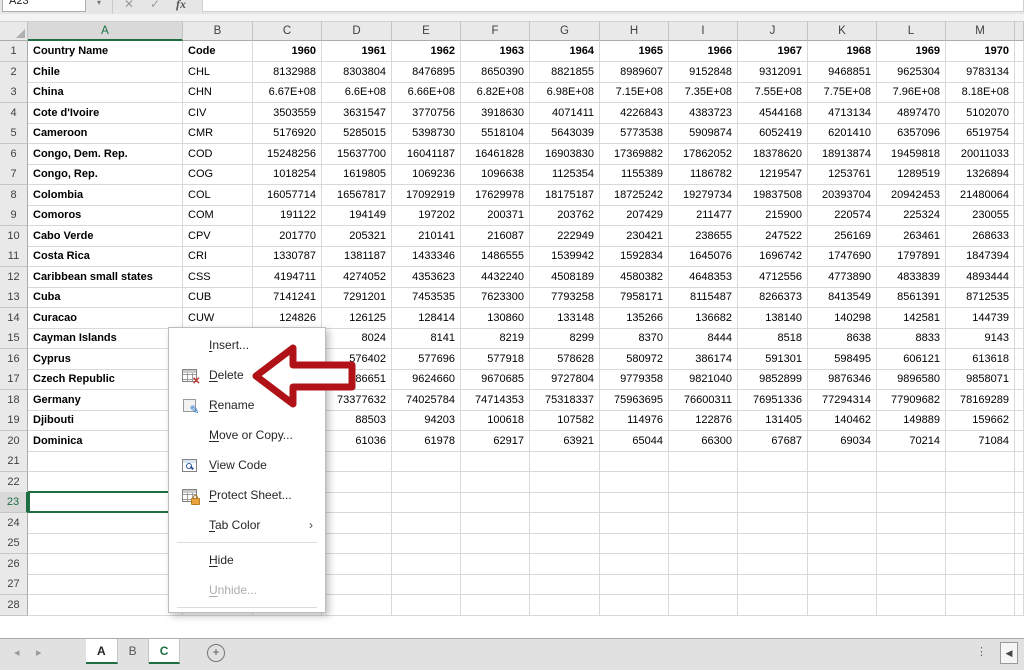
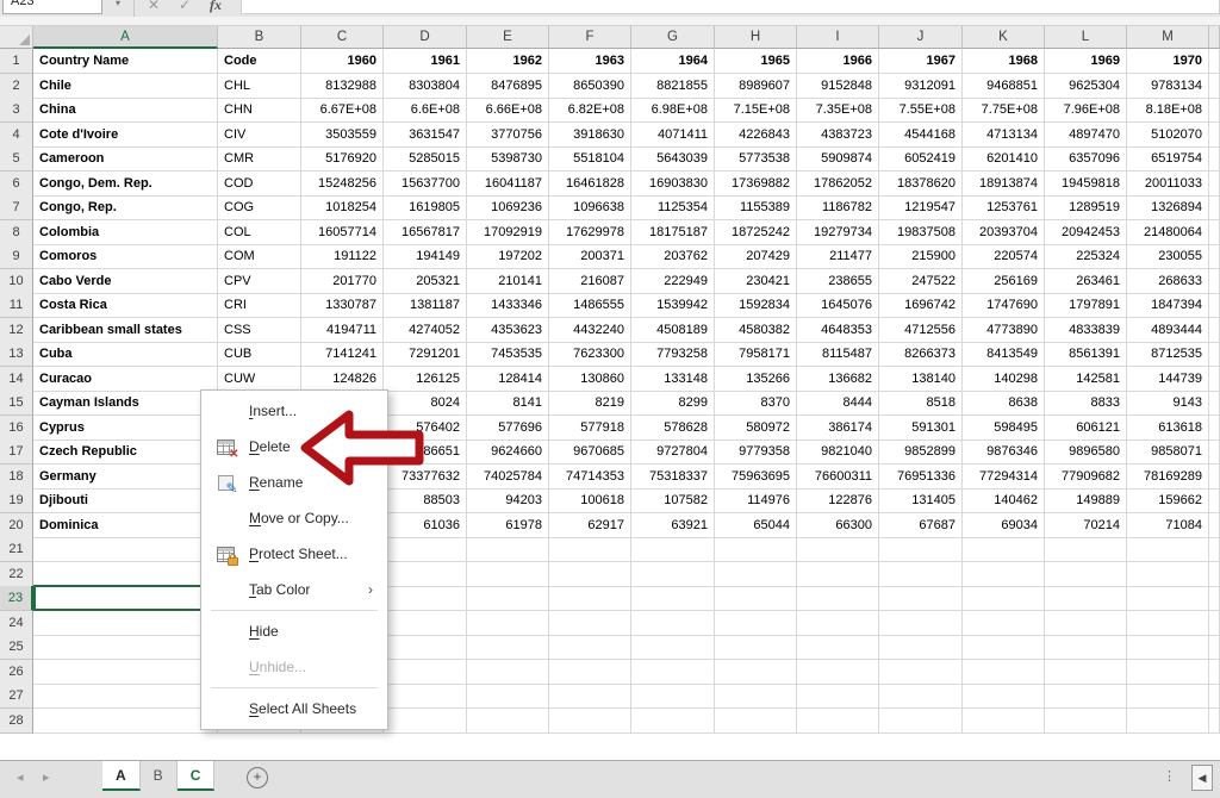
  A23
  ▾
  ✕
  ✓
  fx
  A
  B
  C
  D
  E
  F
  G
  H
  I
  J
  K
  L
  M
  1
  Country Name
  Code
  1960
  1961
  1962
  1963
  1964
  1965
  1966
  1967
  1968
  1969
  1970
  2
  Chile
  CHL
  8132988
  8303804
  8476895
  8650390
  8821855
  8989607
  9152848
  9312091
  9468851
  9625304
  9783134
  3
  China
  CHN
  6.67E+08
  6.6E+08
  6.66E+08
  6.82E+08
  6.98E+08
  7.15E+08
  7.35E+08
  7.55E+08
  7.75E+08
  7.96E+08
  8.18E+08
  4
  Cote d'Ivoire
  CIV
  3503559
  3631547
  3770756
  3918630
  4071411
  4226843
  4383723
  4544168
  4713134
  4897470
  5102070
  5
  Cameroon
  CMR
  5176920
  5285015
  5398730
  5518104
  5643039
  5773538
  5909874
  6052419
  6201410
  6357096
  6519754
  6
  Congo, Dem. Rep.
  COD
  15248256
  15637700
  16041187
  16461828
  16903830
  17369882
  17862052
  18378620
  18913874
  19459818
  20011033
  7
  Congo, Rep.
  COG
  1018254
  1619805
  1069236
  1096638
  1125354
  1155389
  1186782
  1219547
  1253761
  1289519
  1326894
  8
  Colombia
  COL
  16057714
  16567817
  17092919
  17629978
  18175187
  18725242
  19279734
  19837508
  20393704
  20942453
  21480064
  9
  Comoros
  COM
  191122
  194149
  197202
  200371
  203762
  207429
  211477
  215900
  220574
  225324
  230055
  10
  Cabo Verde
  CPV
  201770
  205321
  210141
  216087
  222949
  230421
  238655
  247522
  256169
  263461
  268633
  11
  Costa Rica
  CRI
  1330787
  1381187
  1433346
  1486555
  1539942
  1592834
  1645076
  1696742
  1747690
  1797891
  1847394
  12
  Caribbean small states
  CSS
  4194711
  4274052
  4353623
  4432240
  4508189
  4580382
  4648353
  4712556
  4773890
  4833839
  4893444
  13
  Cuba
  CUB
  7141241
  7291201
  7453535
  7623300
  7793258
  7958171
  8115487
  8266373
  8413549
  8561391
  8712535
  14
  Curacao
  CUW
  124826
  126125
  128414
  130860
  133148
  135266
  136682
  138140
  140298
  142581
  144739
  15
  Cayman Islands
  8024
  8141
  8219
  8299
  8370
  8444
  8518
  8638
  8833
  9143
  16
  Cyprus
  576402
  577696
  577918
  578628
  580972
  386174
  591301
  598495
  606121
  613618
  17
  Czech Republic
  86651
  9624660
  9670685
  9727804
  9779358
  9821040
  9852899
  9876346
  9896580
  9858071
  18
  Germany
  73377632
  74025784
  74714353
  75318337
  75963695
  76600311
  76951336
  77294314
  77909682
  78169289
  19
  Djibouti
  88503
  94203
  100618
  107582
  114976
  122876
  131405
  140462
  149889
  159662
  20
  Dominica
  61036
  61978
  62917
  63921
  65044
  66300
  67687
  69034
  70214
  71084
  21
  22
  23
  24
  25
  26
  27
  28
  Insert...
  ✕
  Delete
  ✎
  Rename
  Move or Copy...
- View Code
  Protect Sheet...
  Tab Color
  ›
  Hide
  Unhide...
+ Select All Sheets
  ◂
  ▸
  A
  B
  C
  +
  ⋮
  ◀
